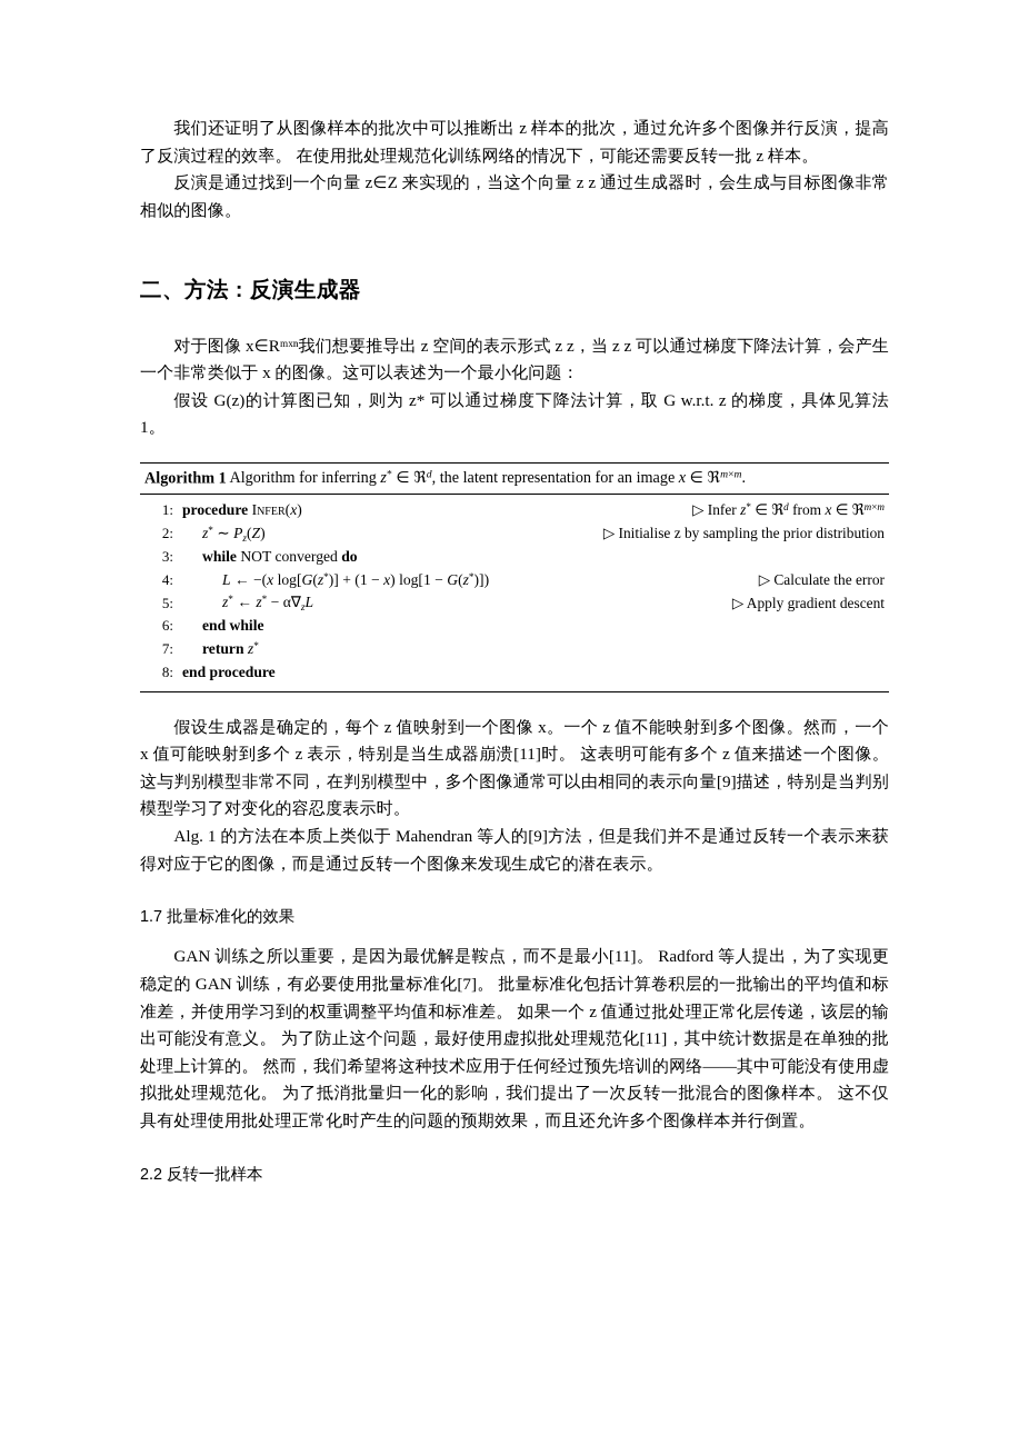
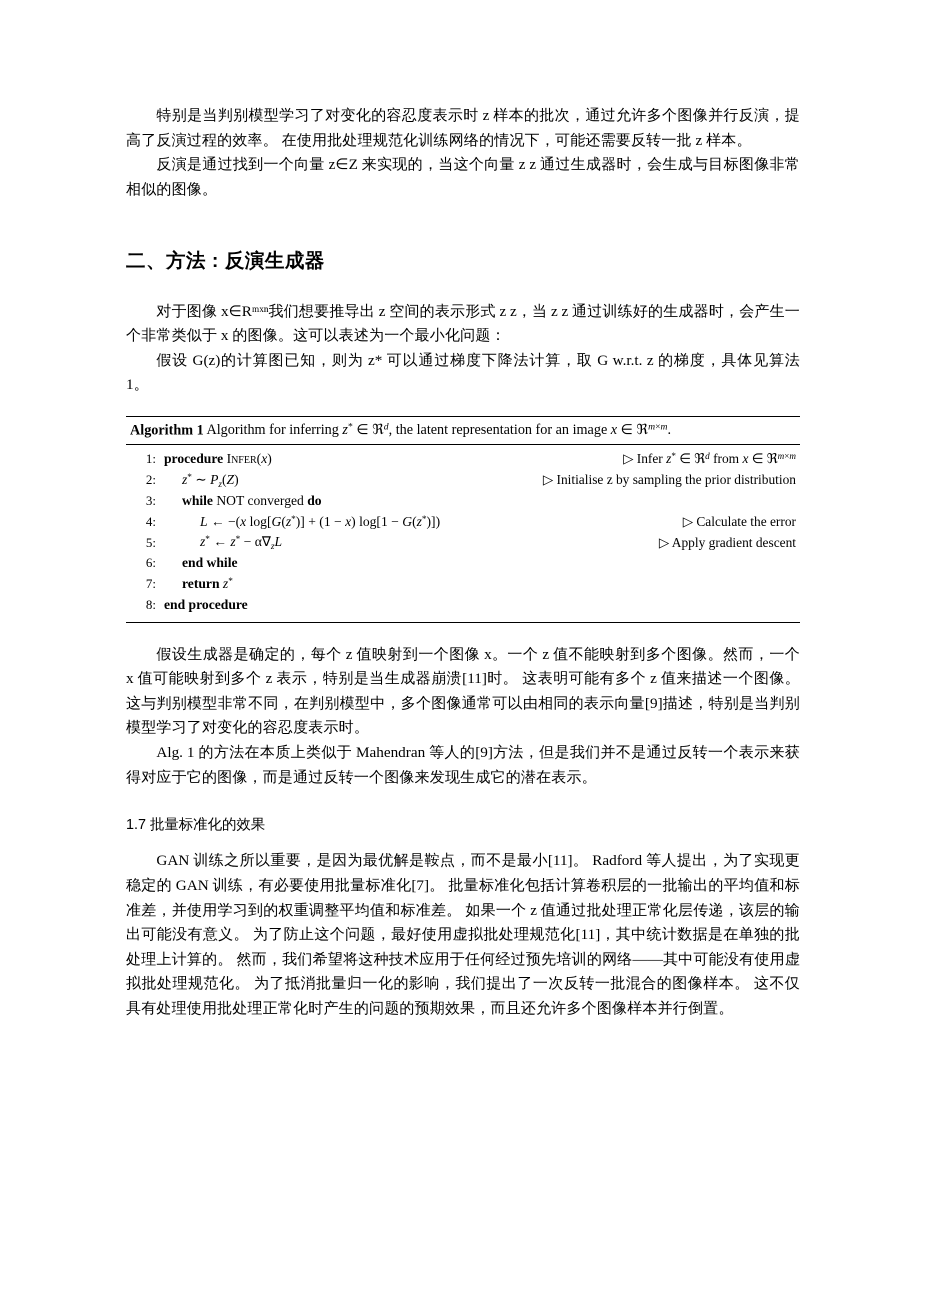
- 我们还证明了从图像样本的批次中可以推断出 z 样本的批次，通过允许多个图像并行反演，提高了反演过程的效率。 在使用批处理规范化训练网络的情况下，可能还需要反转一批 z 样本。
+ 特别是当判别模型学习了对变化的容忍度表示时 z 样本的批次，通过允许多个图像并行反演，提高了反演过程的效率。 在使用批处理规范化训练网络的情况下，可能还需要反转一批 z 样本。
  反演是通过找到一个向量 z∈Z 来实现的，当这个向量 z z 通过生成器时，会生成与目标图像非常相似的图像。
  二、方法 : 反演生成器
- 对于图像 x∈Rᵐˣⁿ我们想要推导出 z 空间的表示形式 z z，当 z z 可以通过梯度下降法计算，会产生一个非常类似于 x 的图像。这可以表述为一个最小化问题：
+ 对于图像 x∈Rᵐˣⁿ我们想要推导出 z 空间的表示形式 z z，当 z z 通过训练好的生成器时，会产生一个非常类似于 x 的图像。这可以表述为一个最小化问题：
  假设 G(z)的计算图已知，则为 z* 可以通过梯度下降法计算，取 G w.r.t. z 的梯度，具体见算法 1。
  Algorithm 1 Algorithm for inferring z* ∈ ℜd, the latent representation for an image x ∈ ℜm×m.
  1:
  procedure Infer(x)
  ▷ Infer z* ∈ ℜd from x ∈ ℜm×m
  2:
  z* ∼ Pz(Z)
  ▷ Initialise z by sampling the prior distribution
  3:
  while NOT converged do
  4:
  L ← −(x log[G(z*)] + (1 − x) log[1 − G(z*)])
  ▷ Calculate the error
  5:
  z* ← z* − α∇zL
  ▷ Apply gradient descent
  6:
  end while
  7:
  return z*
  8:
  end procedure
  假设生成器是确定的，每个 z 值映射到一个图像 x。一个 z 值不能映射到多个图像。然而，一个 x 值可能映射到多个 z 表示，特别是当生成器崩溃[11]时。 这表明可能有多个 z 值来描述一个图像。 这与判别模型非常不同，在判别模型中，多个图像通常可以由相同的表示向量[9]描述，特别是当判别模型学习了对变化的容忍度表示时。
  Alg. 1 的方法在本质上类似于 Mahendran 等人的[9]方法，但是我们并不是通过反转一个表示来获得对应于它的图像，而是通过反转一个图像来发现生成它的潜在表示。
  1.7 批量标准化的效果
  GAN 训练之所以重要，是因为最优解是鞍点，而不是最小[11]。 Radford 等人提出，为了实现更稳定的 GAN 训练，有必要使用批量标准化[7]。 批量标准化包括计算卷积层的一批输出的平均值和标准差，并使用学习到的权重调整平均值和标准差。 如果一个 z 值通过批处理正常化层传递，该层的输出可能没有意义。 为了防止这个问题，最好使用虚拟批处理规范化[11]，其中统计数据是在单独的批处理上计算的。 然而，我们希望将这种技术应用于任何经过预先培训的网络——其中可能没有使用虚拟批处理规范化。 为了抵消批量归一化的影响，我们提出了一次反转一批混合的图像样本。 这不仅具有处理使用批处理正常化时产生的问题的预期效果，而且还允许多个图像样本并行倒置。
- 2.2 反转一批样本
